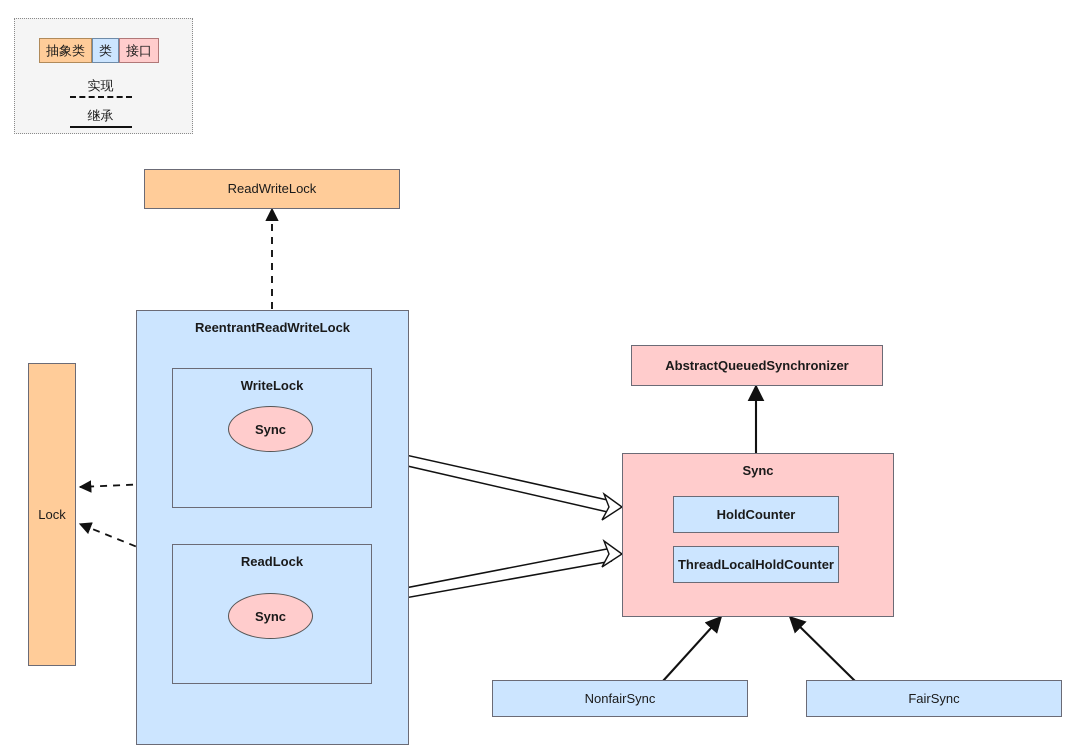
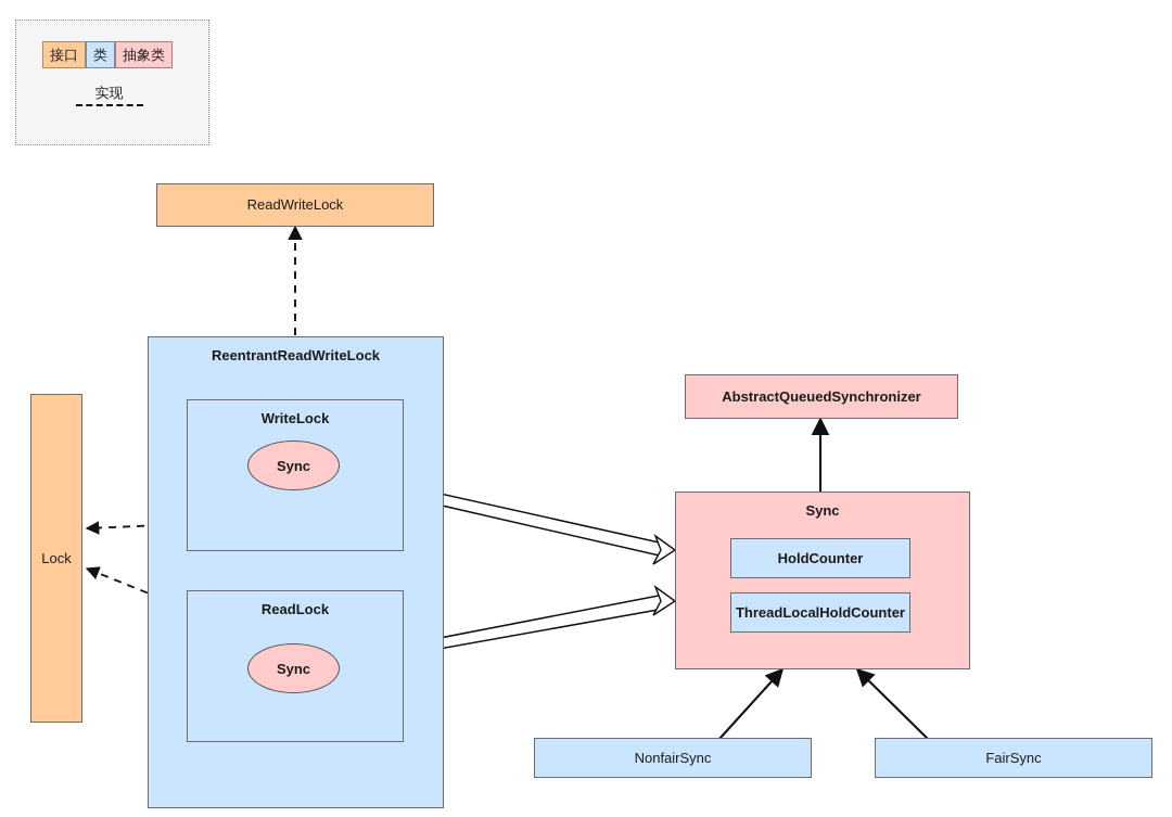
- 抽象类
+ 接口
  类
- 接口
+ 抽象类
  实现
- 继承
  ReadWriteLock
  Lock
  ReentrantReadWriteLock
  WriteLock
  Sync
  ReadLock
  Sync
  AbstractQueuedSynchronizer
  Sync
  HoldCounter
  ThreadLocalHoldCounter
  NonfairSync
  FairSync
